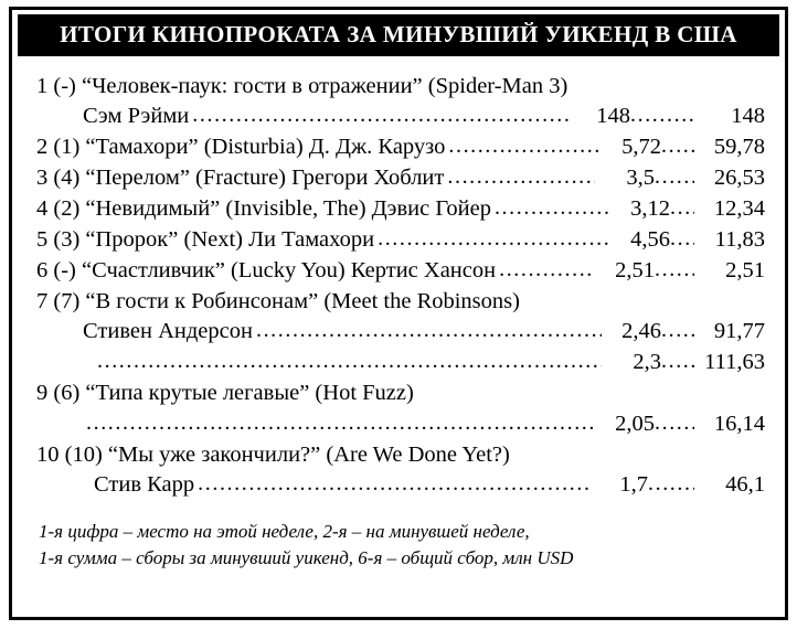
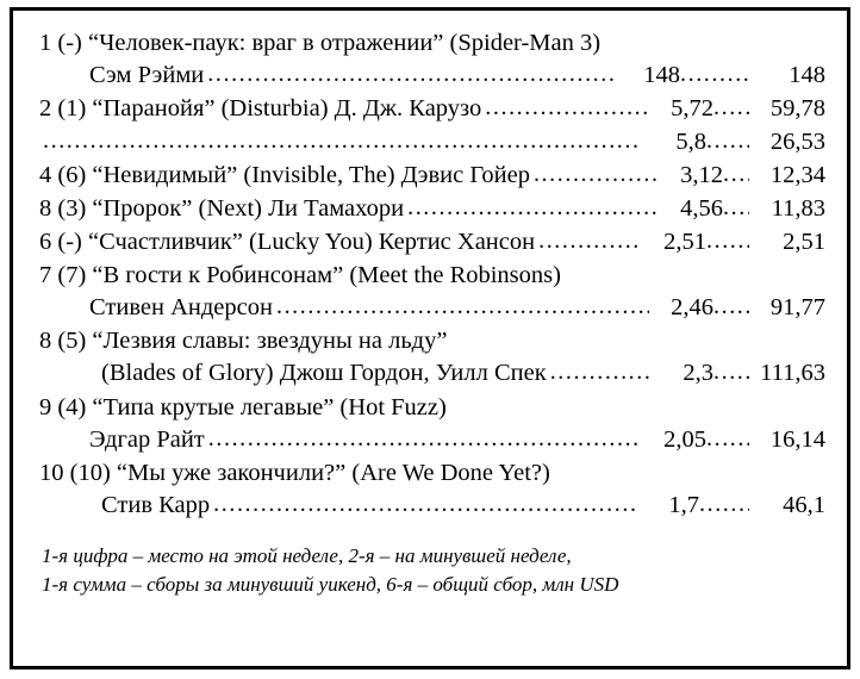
- ИТОГИ КИНОПРОКАТА ЗА МИНУВШИЙ УИКЕНД В США
- 1 (-) “Человек-паук: гости в отражении” (Spider-Man 3)
+ 1 (-) “Человек-паук: враг в отражении” (Spider-Man 3)
  Сэм Рэйми
  148
  148
- 2 (1) “Тамахори” (Disturbia) Д. Дж. Карузо
+ 2 (1) “Паранойя” (Disturbia) Д. Дж. Карузо
  5,72
  59,78
- 3 (4) “Перелом” (Fracture) Грегори Хоблит
- 3,5
+ 5,8
  26,53
- 4 (2) “Невидимый” (Invisible, The) Дэвис Гойер
+ 4 (6) “Невидимый” (Invisible, The) Дэвис Гойер
  3,12
  12,34
- 5 (3) “Пророк” (Next) Ли Тамахори
+ 8 (3) “Пророк” (Next) Ли Тамахори
  4,56
  11,83
  6 (-) “Счастливчик” (Lucky You) Кертис Хансон
  2,51
  2,51
  7 (7) “В гости к Робинсонам” (Meet the Robinsons)
  Стивен Андерсон
  2,46
  91,77
+ 8 (5) “Лезвия славы: звездуны на льду”
+ (Blades of Glory) Джош Гордон, Уилл Спек
  2,3
  111,63
- 9 (6) “Типа крутые легавые” (Hot Fuzz)
+ 9 (4) “Типа крутые легавые” (Hot Fuzz)
+ Эдгар Райт
  2,05
  16,14
  10 (10) “Мы уже закончили?” (Are We Done Yet?)
  Стив Карр
  1,7
  46,1
  1-я цифра – место на этой неделе, 2-я – на минувшей неделе,
  1-я сумма – сборы за минувший уикенд, 6-я – общий сбор, млн USD
